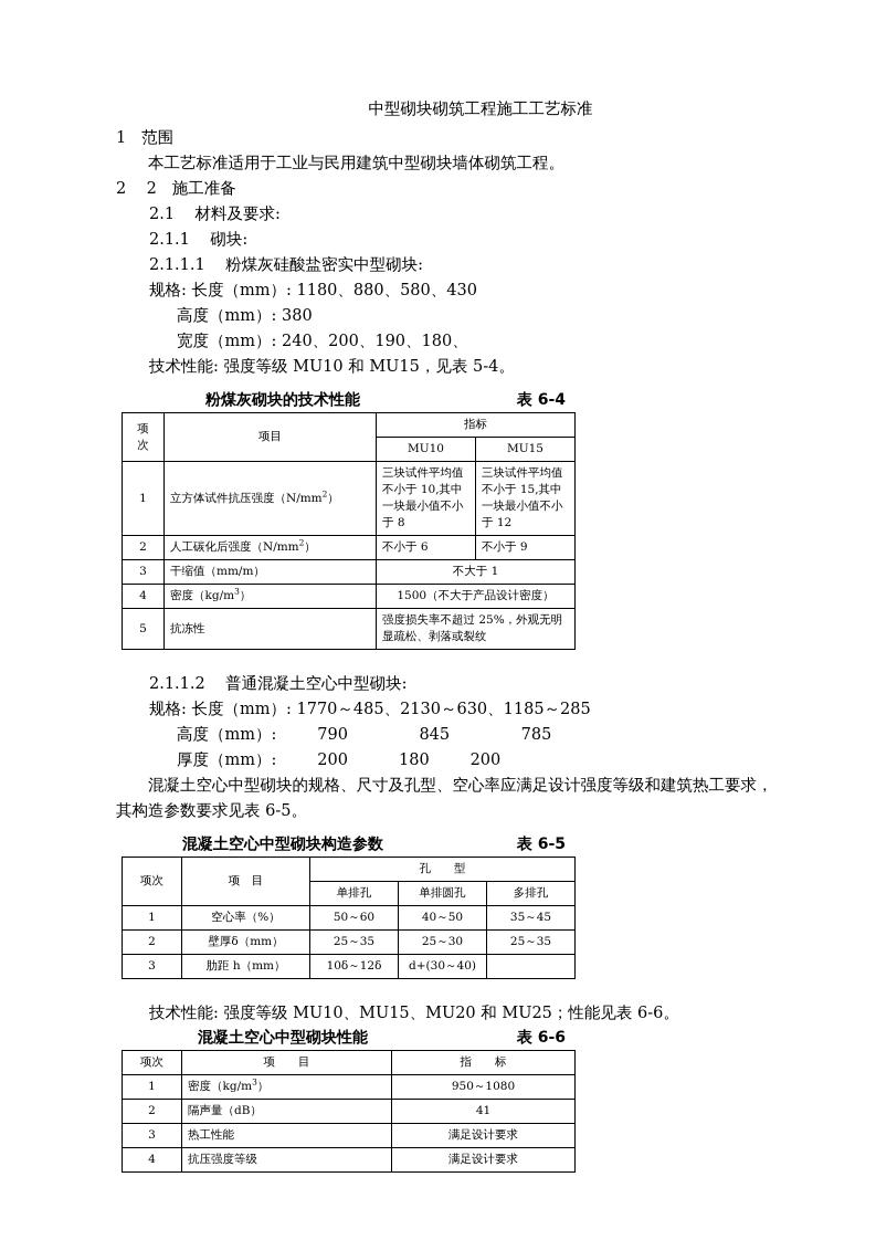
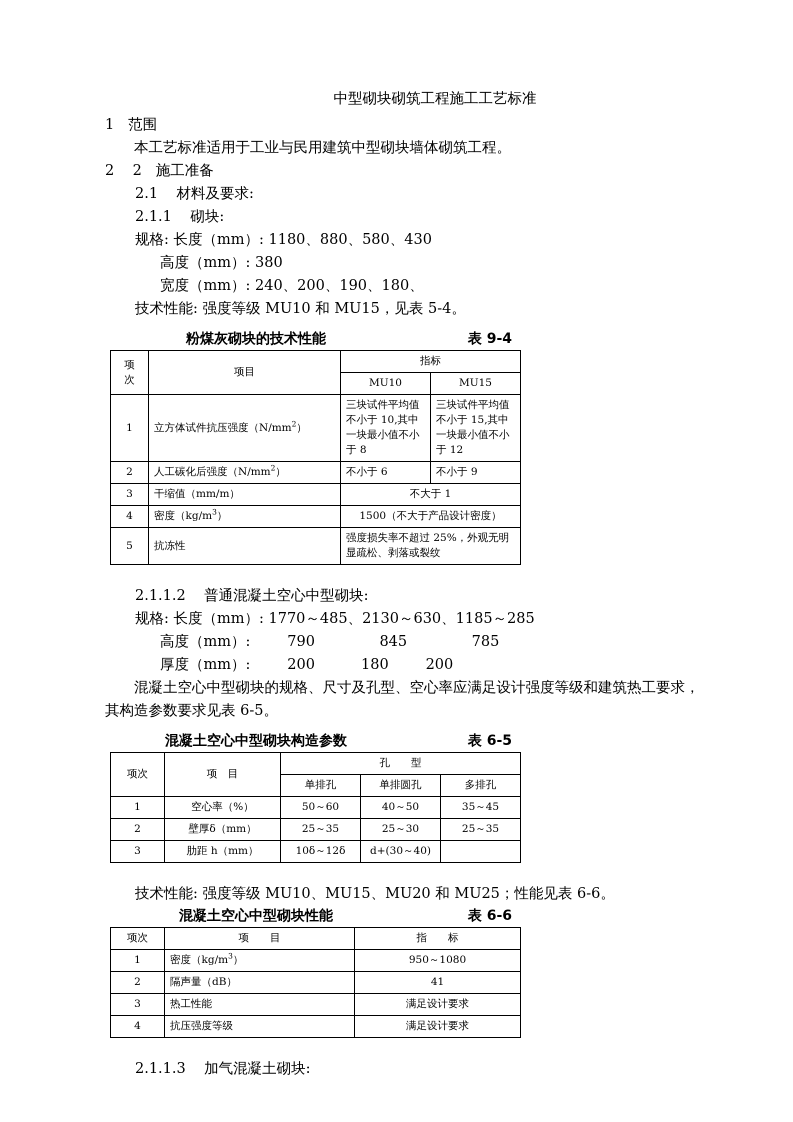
  中型砌块砌筑工程施工工艺标准
  1 范围
  本工艺标准适用于工业与民用建筑中型砌块墙体砌筑工程。
  2 2 施工准备
  2.1 材料及要求:
  2.1.1 砌块:
- 2.1.1.1 粉煤灰硅酸盐密实中型砌块:
  规格: 长度（mm）: 1180、880、580、430
  高度（mm）: 380
  宽度（mm）: 240、200、190、180、
  技术性能: 强度等级 MU10 和 MU15，见表 5-4。
  粉煤灰砌块的技术性能
- 表 6-4
+ 表 9-4
  项 次	项目	指标
  MU10	MU15
  1	立方体试件抗压强度（N/mm2）	三块试件平均值不小于 10,其中一块最小值不小于 8	三块试件平均值不小于 15,其中一块最小值不小于 12
  2	人工碳化后强度（N/mm2）	不小于 6	不小于 9
  3	干缩值（mm/m）	不大于 1
  4	密度（kg/m3）	1500（不大于产品设计密度）
  5	抗冻性	强度损失率不超过 25%，外观无明显疏松、剥落或裂纹
  2.1.1.2 普通混凝土空心中型砌块:
  规格: 长度（mm）: 1770～485、2130～630、1185～285
  高度（mm）: 790 845 785
  厚度（mm）: 200 180 200
  混凝土空心中型砌块的规格、尺寸及孔型、空心率应满足设计强度等级和建筑热工要求，
  其构造参数要求见表 6-5。
  混凝土空心中型砌块构造参数
  表 6-5
  项次	项 目	孔 型
  单排孔	单排圆孔	多排孔
  1	空心率（%）	50～60	40～50	35～45
  2	壁厚δ（mm）	25～35	25～30	25～35
  3	肋距 h（mm）	10δ～12δ	d+(30～40)
  技术性能: 强度等级 MU10、MU15、MU20 和 MU25；性能见表 6-6。
  混凝土空心中型砌块性能
  表 6-6
  项次	项 目	指 标
  1	密度（kg/m3）	950～1080
  2	隔声量（dB）	41
  3	热工性能	满足设计要求
  4	抗压强度等级	满足设计要求
+ 2.1.1.3 加气混凝土砌块:
